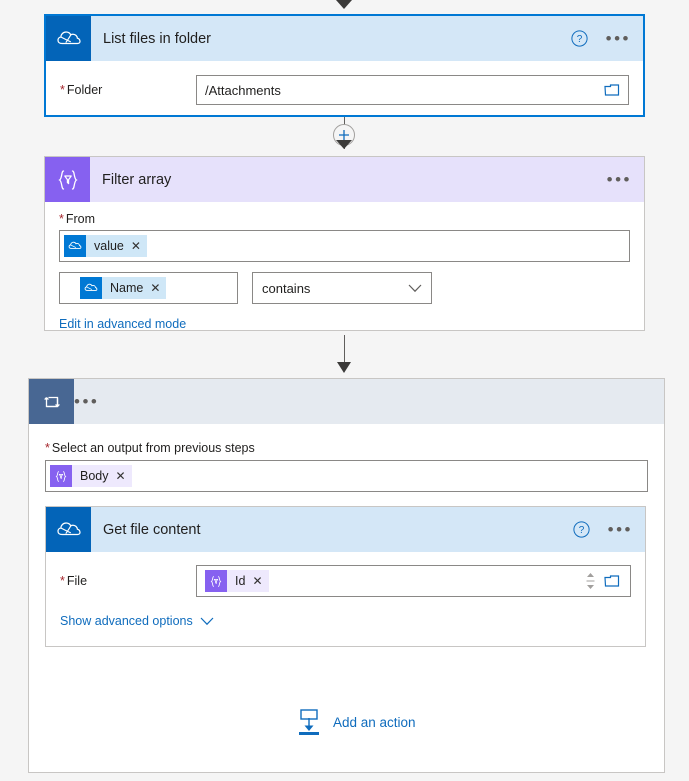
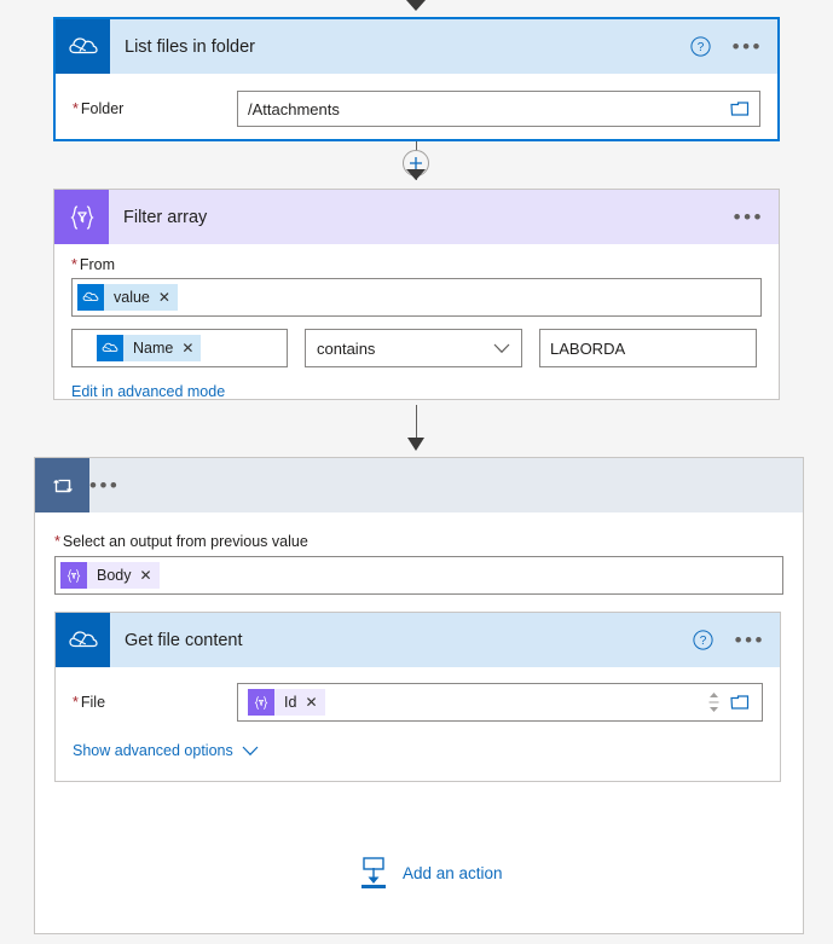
  List files in folder
  ?
  •••
  * Folder
  /Attachments
  Filter array
  •••
  * From
  value
  ✕
  Name
  ✕
  contains
+ LABORDA
  Edit in advanced mode
  •••
- * Select an output from previous steps
+ * Select an output from previous value
  Body
  ✕
  Get file content
  ?
  •••
  * File
  Id
  ✕
  Show advanced options
  Add an action
